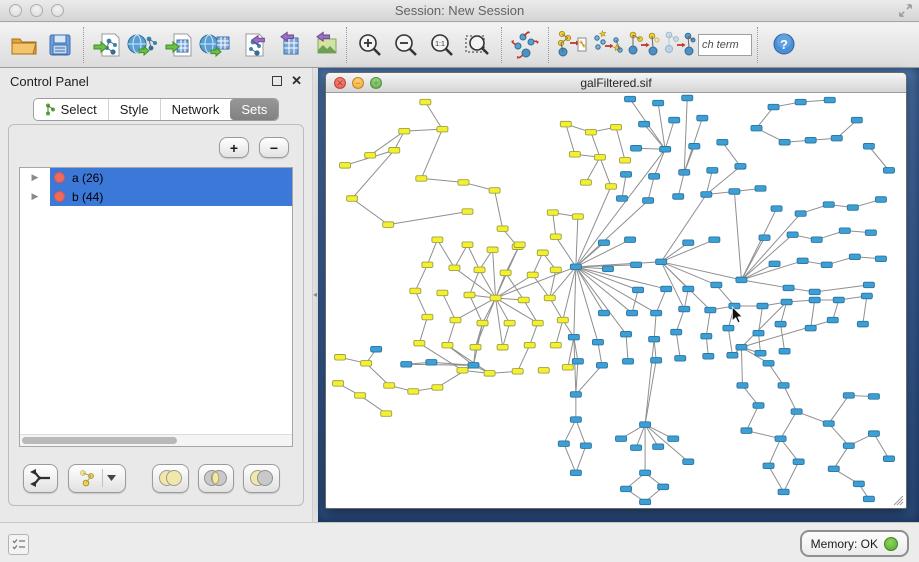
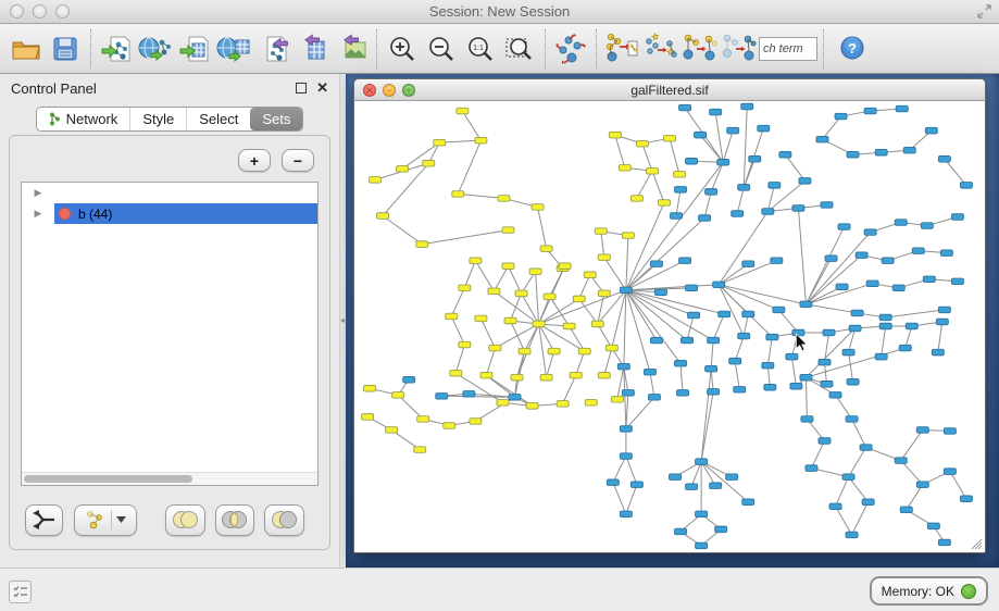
  Session: New Session
  ch term
  ?
  Control Panel
  ✕
- Select
+ Network
  Style
- Network
+ Select
  Sets
  +
  −
  ▶
- a (26)
  ▶
  b (44)
  ◂
  ✕
  −
  +
  galFiltered.sif
  Memory: OK
